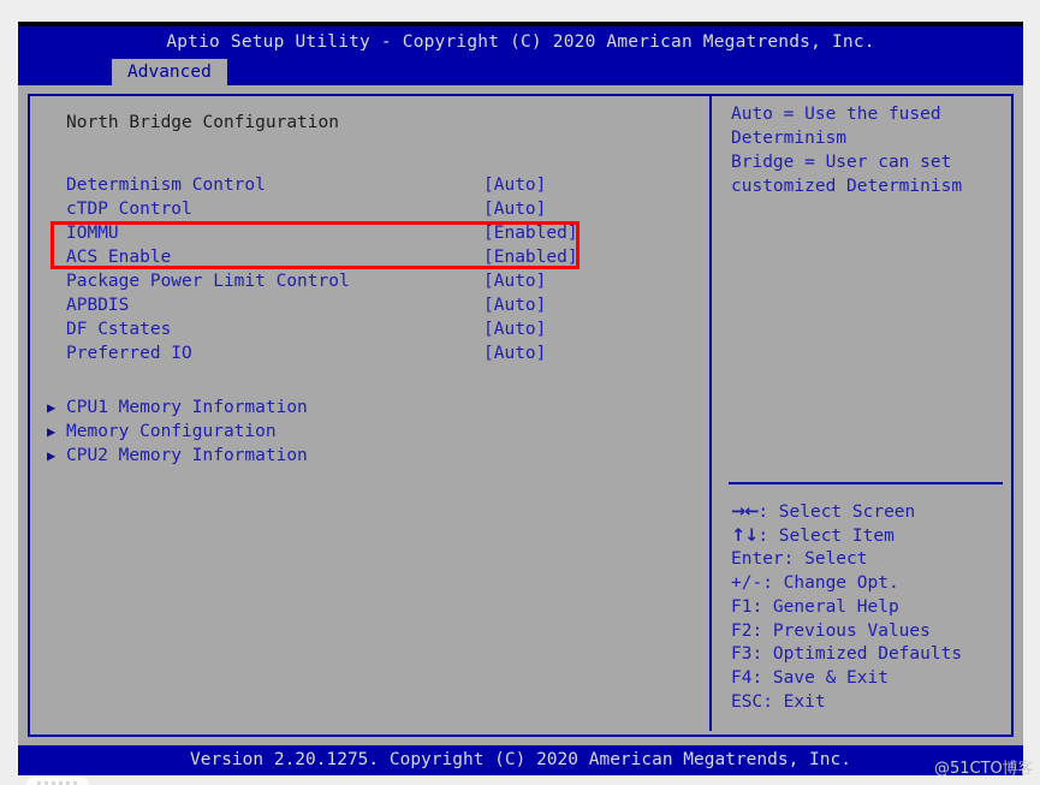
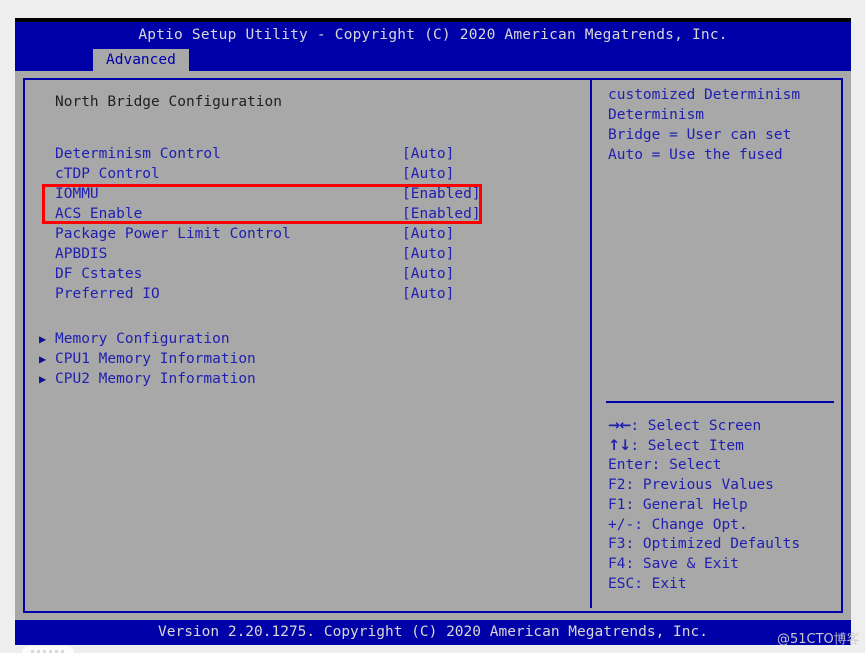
  Aptio Setup Utility - Copyright (C) 2020 American Megatrends, Inc.
  Advanced
  North Bridge Configuration
  Determinism Control
  [Auto]
  cTDP Control
  [Auto]
  IOMMU
  [Enabled]
  ACS Enable
  [Enabled]
  Package Power Limit Control
  [Auto]
  APBDIS
  [Auto]
  DF Cstates
  [Auto]
  Preferred IO
  [Auto]
  ▶
- CPU1 Memory Information
+ Memory Configuration
  ▶
- Memory Configuration
+ CPU1 Memory Information
  ▶
  CPU2 Memory Information
- Auto = Use the fused
+ customized Determinism
  Determinism
  Bridge = User can set
- customized Determinism
+ Auto = Use the fused
  →←: Select Screen
  ↑↓: Select Item
  Enter: Select
- +/-: Change Opt.
+ F2: Previous Values
  F1: General Help
- F2: Previous Values
+ +/-: Change Opt.
  F3: Optimized Defaults
  F4: Save & Exit
  ESC: Exit
  Version 2.20.1275. Copyright (C) 2020 American Megatrends, Inc.
  @51CTO博客
